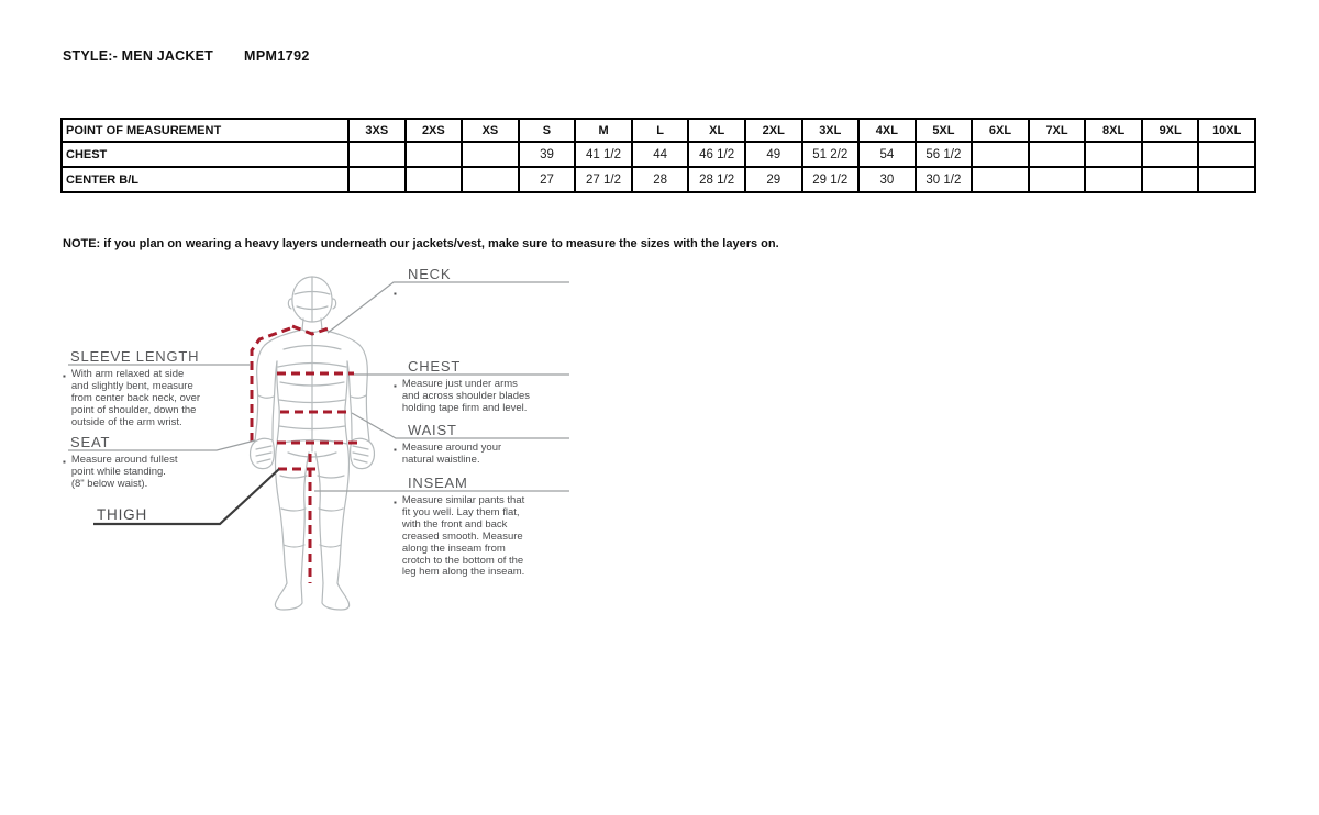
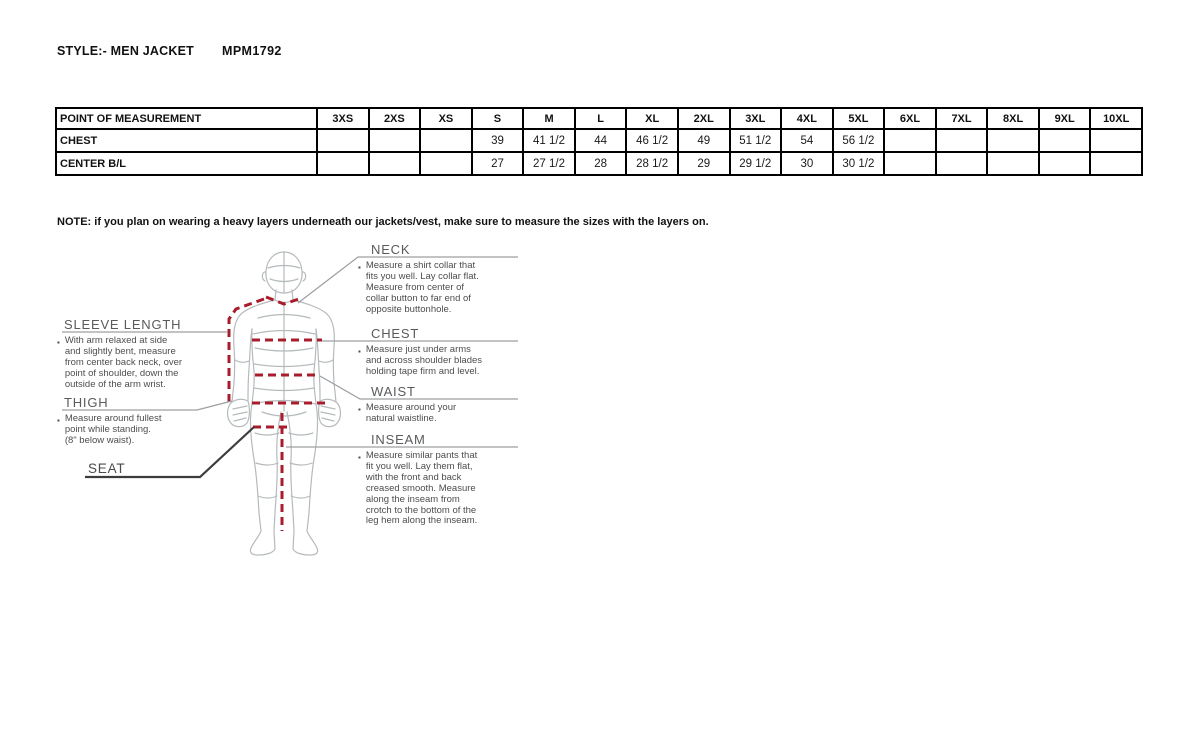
  STYLE:- MEN JACKET
  MPM1792
  POINT OF MEASUREMENT	3XS	2XS	XS	S	M	L	XL	2XL	3XL	4XL	5XL	6XL	7XL	8XL	9XL	10XL
- CHEST				39	41 1/2	44	46 1/2	49	51 2/2	54	56 1/2
+ CHEST				39	41 1/2	44	46 1/2	49	51 1/2	54	56 1/2
  CENTER B/L				27	27 1/2	28	28 1/2	29	29 1/2	30	30 1/2
  NOTE: if you plan on wearing a heavy layers underneath our jackets/vest, make sure to measure the sizes with the layers on.
  NECK
  ▪
+ Measure a shirt collar that
+ fits you well. Lay collar flat.
+ Measure from center of
+ collar button to far end of
+ opposite buttonhole.
  CHEST
  ▪
  Measure just under arms
  and across shoulder blades
  holding tape firm and level.
  WAIST
  ▪
  Measure around your
  natural waistline.
  INSEAM
  ▪
  Measure similar pants that
  fit you well. Lay them flat,
  with the front and back
  creased smooth. Measure
  along the inseam from
  crotch to the bottom of the
  leg hem along the inseam.
  SLEEVE LENGTH
  ▪
  With arm relaxed at side
  and slightly bent, measure
  from center back neck, over
  point of shoulder, down the
  outside of the arm wrist.
- SEAT
+ THIGH
  ▪
  Measure around fullest
  point while standing.
  (8" below waist).
- THIGH
+ SEAT
